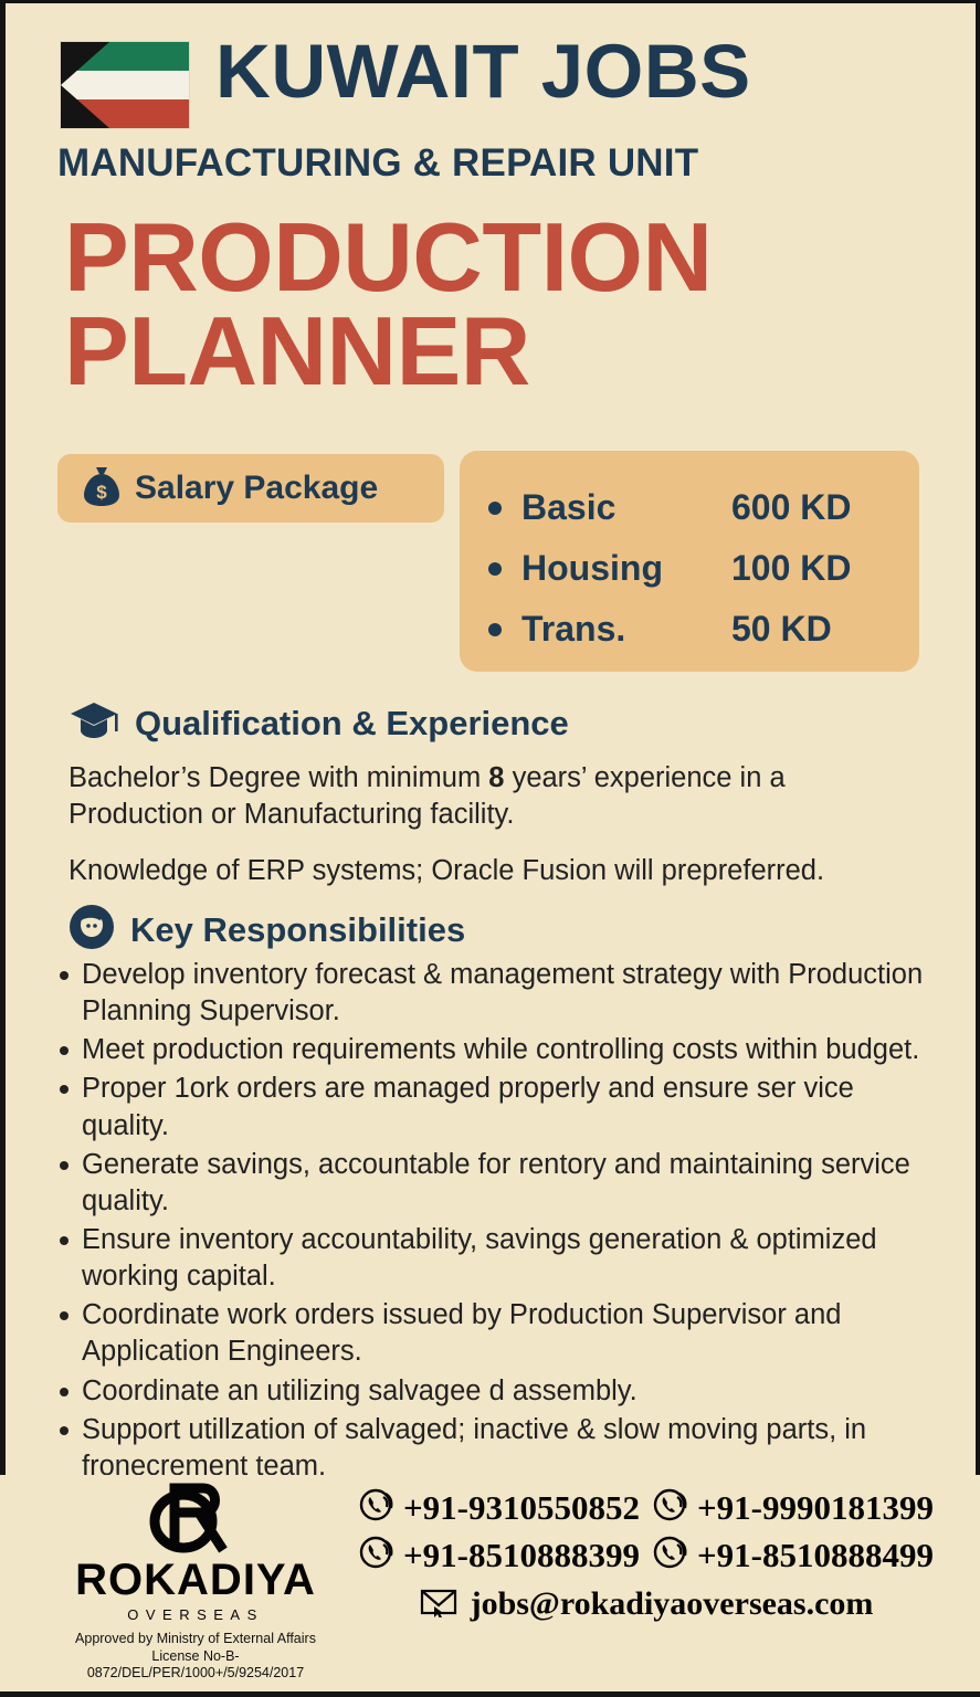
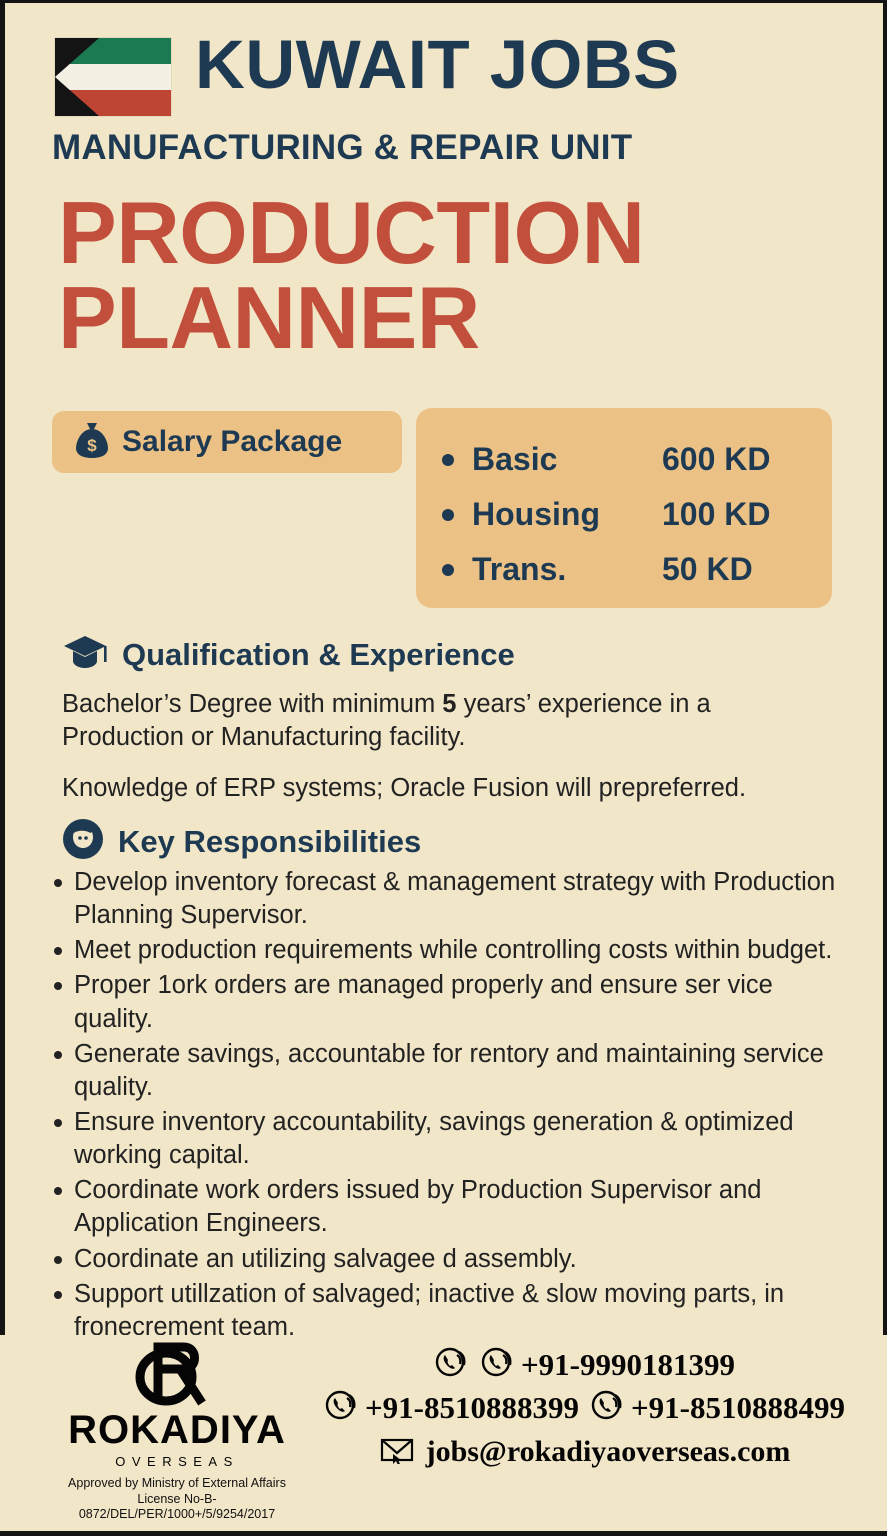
  KUWAIT JOBS
  MANUFACTURING & REPAIR UNIT
  PRODUCTION
  PLANNER
  $
  Salary Package
  Basic
  600 KD
  Housing
  100 KD
  Trans.
  50 KD
  Qualification & Experience
- Bachelor’s Degree with minimum 8 years’ experience in a Production or Manufacturing facility.
+ Bachelor’s Degree with minimum 5 years’ experience in a Production or Manufacturing facility.
  Knowledge of ERP systems; Oracle Fusion will prepreferred.
  Key Responsibilities
  Develop inventory forecast & management strategy with Production Planning Supervisor.
  Meet production requirements while controlling costs within budget.
  Proper 1ork orders are managed properly and ensure ser vice quality.
  Generate savings, accountable for rentory and maintaining service quality.
  Ensure inventory accountability, savings generation & optimized working capital.
  Coordinate work orders issued by Production Supervisor and Application Engineers.
  Coordinate an utilizing salvagee d assembly.
  Support utillzation of salvaged; inactive & slow moving parts, in fronecrement team.
  ROKADIYA
  OVERSEAS
  Approved by Ministry of External Affairs
  License No-B-0872/DEL/PER/1000+/5/9254/2017
- +91-9310550852
  +91-9990181399
  +91-8510888399
  +91-8510888499
  jobs@rokadiyaoverseas.com
